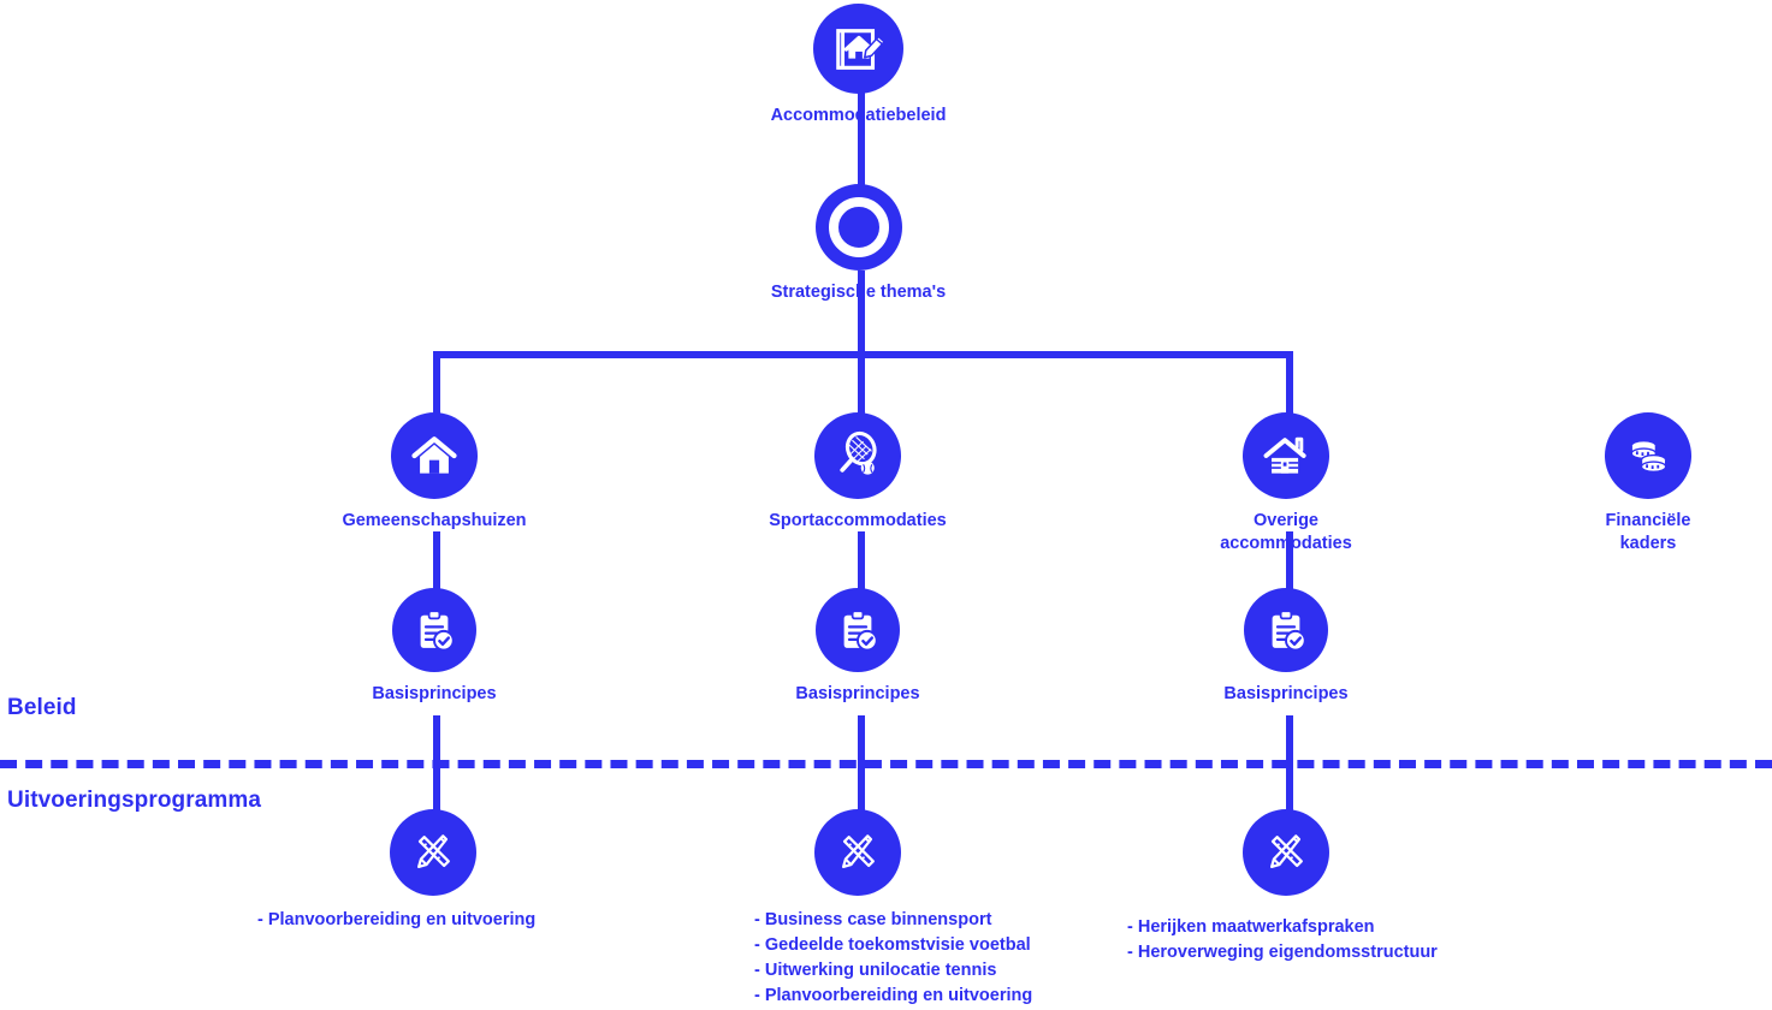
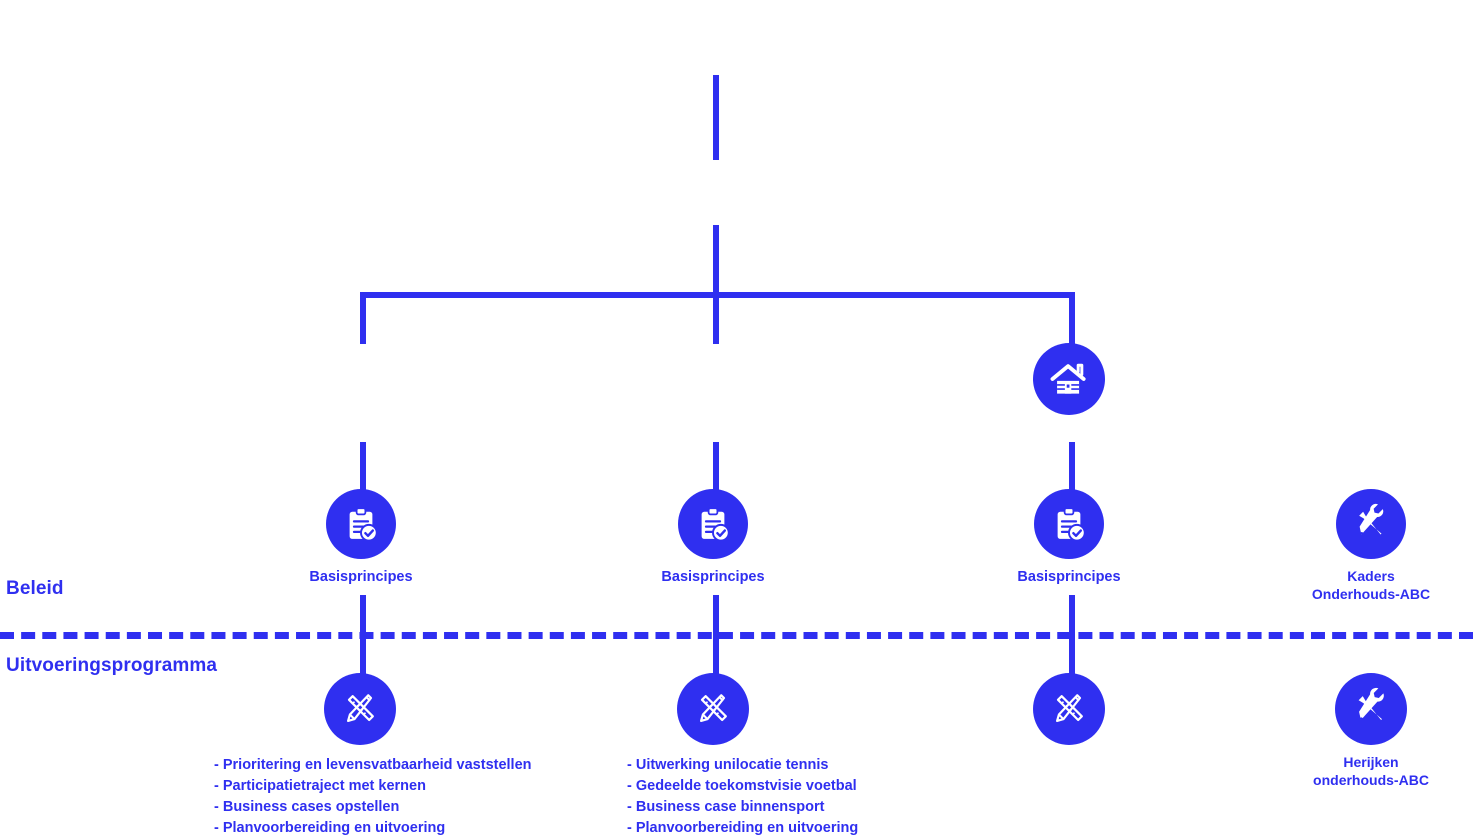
  Beleid
  Uitvoeringsprogramma
- Accommodatiebeleid
- Strategische thema's
- Gemeenschapshuizen
- Sportaccommodaties
- Overige accommodaties
- Financiële
- kaders
  Basisprincipes
  Basisprincipes
  Basisprincipes
+ Kaders
+ Onderhouds-ABC
+ Herijken
+ onderhouds-ABC
+ - Prioritering en levensvatbaarheid vaststellen
+ - Participatietraject met kernen
+ - Business cases opstellen
  - Planvoorbereiding en uitvoering
- - Business case binnensport
+ - Uitwerking unilocatie tennis
  - Gedeelde toekomstvisie voetbal
- - Uitwerking unilocatie tennis
+ - Business case binnensport
  - Planvoorbereiding en uitvoering
- - Herijken maatwerkafspraken
- - Heroverweging eigendomsstructuur
